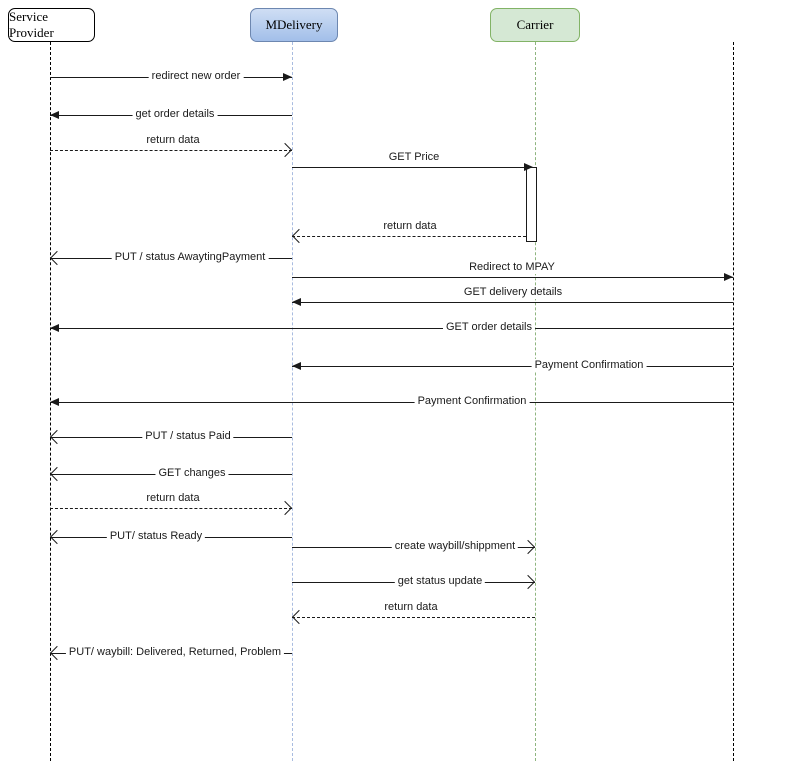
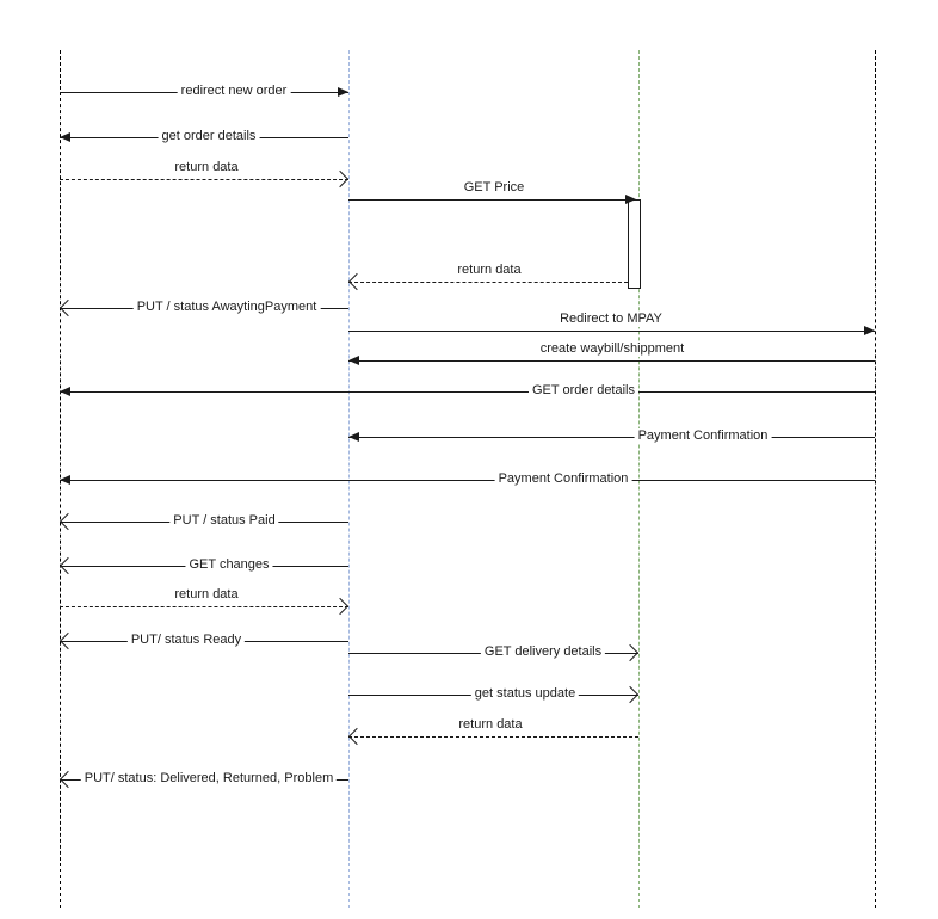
  redirect new order
  get order details
  return data
  GET Price
  return data
  PUT / status AwaytingPayment
  Redirect to MPAY
- GET delivery details
+ create waybill/shippment
  GET order details
  Payment Confirmation
  Payment Confirmation
  PUT / status Paid
  GET changes
  return data
  PUT/ status Ready
- create waybill/shippment
+ GET delivery details
  get status update
  return data
- PUT/ waybill: Delivered, Returned, Problem
+ PUT/ status: Delivered, Returned, Problem
- Service Provider
- MDelivery
- Carrier
